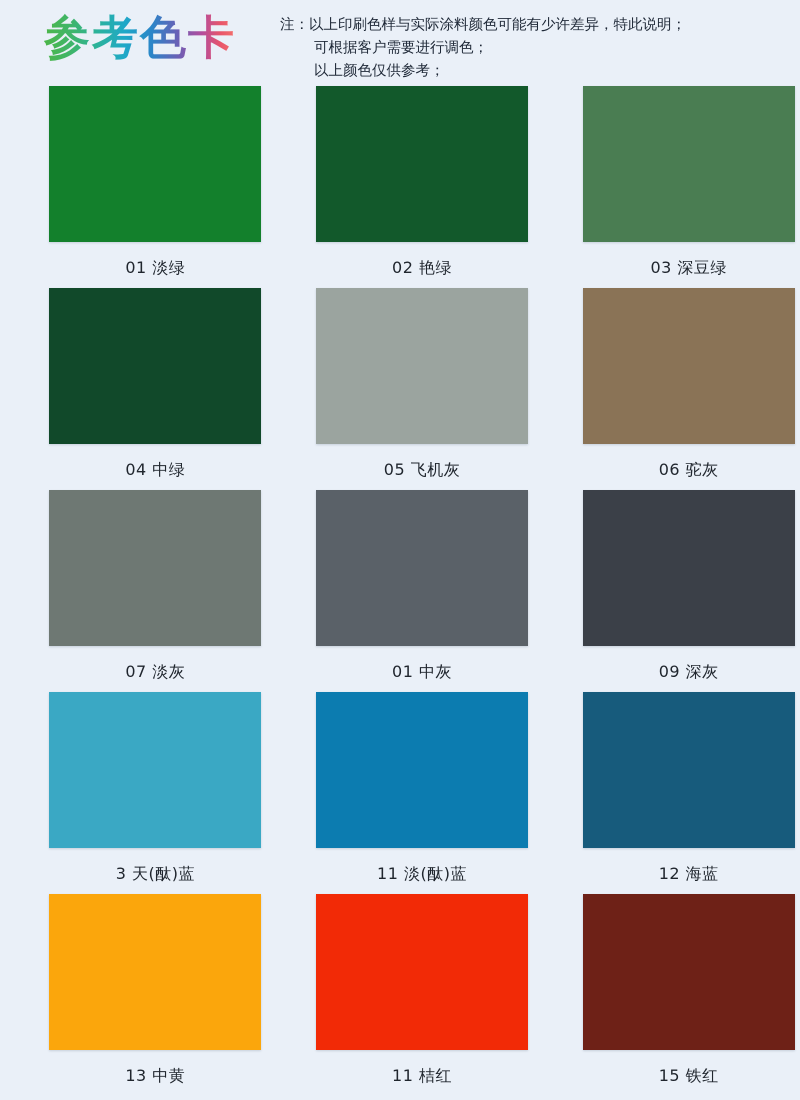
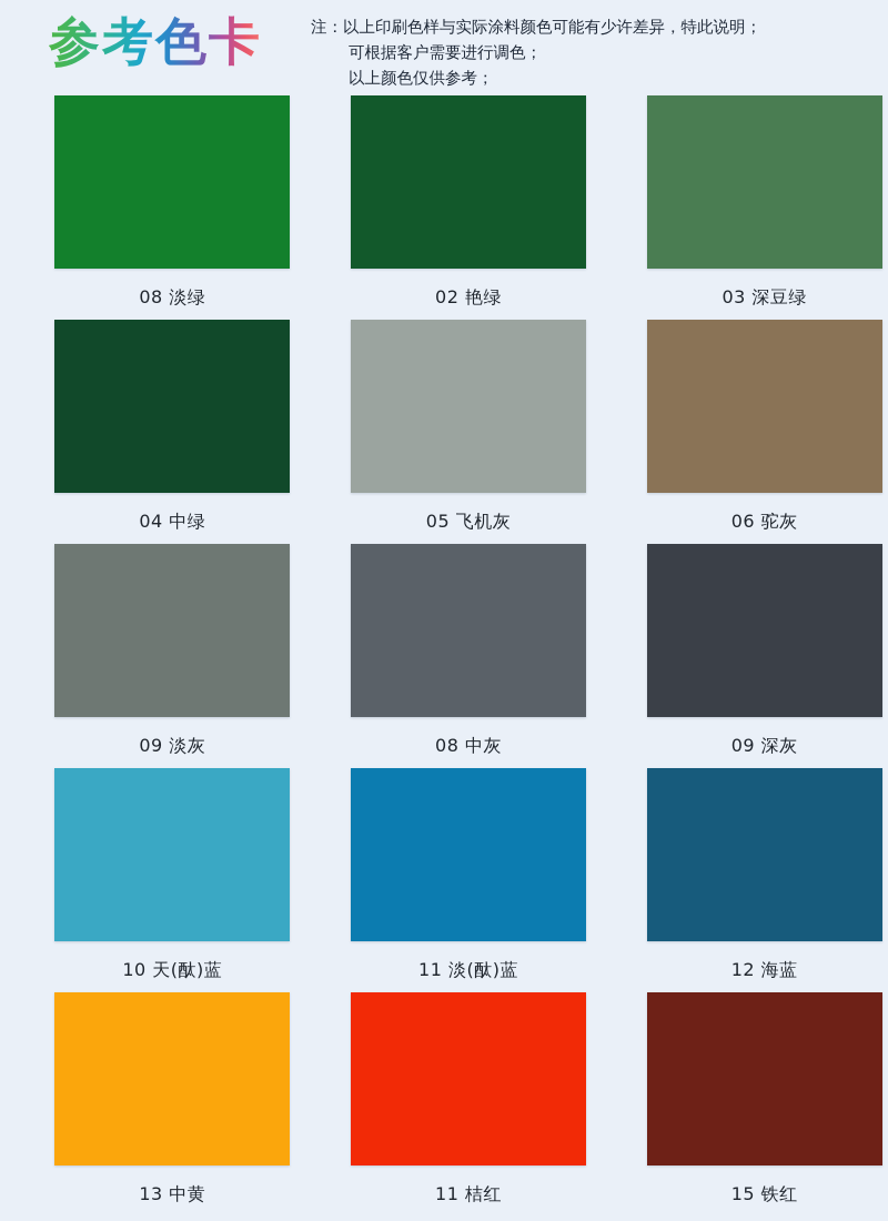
  参考色卡
  注：以上印刷色样与实际涂料颜色可能有少许差异，特此说明；
  可根据客户需要进行调色；
  以上颜色仅供参考；
- 01 淡绿
+ 08 淡绿
  02 艳绿
  03 深豆绿
  04 中绿
  05 飞机灰
  06 驼灰
- 07 淡灰
+ 09 淡灰
- 01 中灰
+ 08 中灰
  09 深灰
- 3 天(酞)蓝
+ 10 天(酞)蓝
  11 淡(酞)蓝
  12 海蓝
  13 中黄
  11 桔红
  15 铁红
